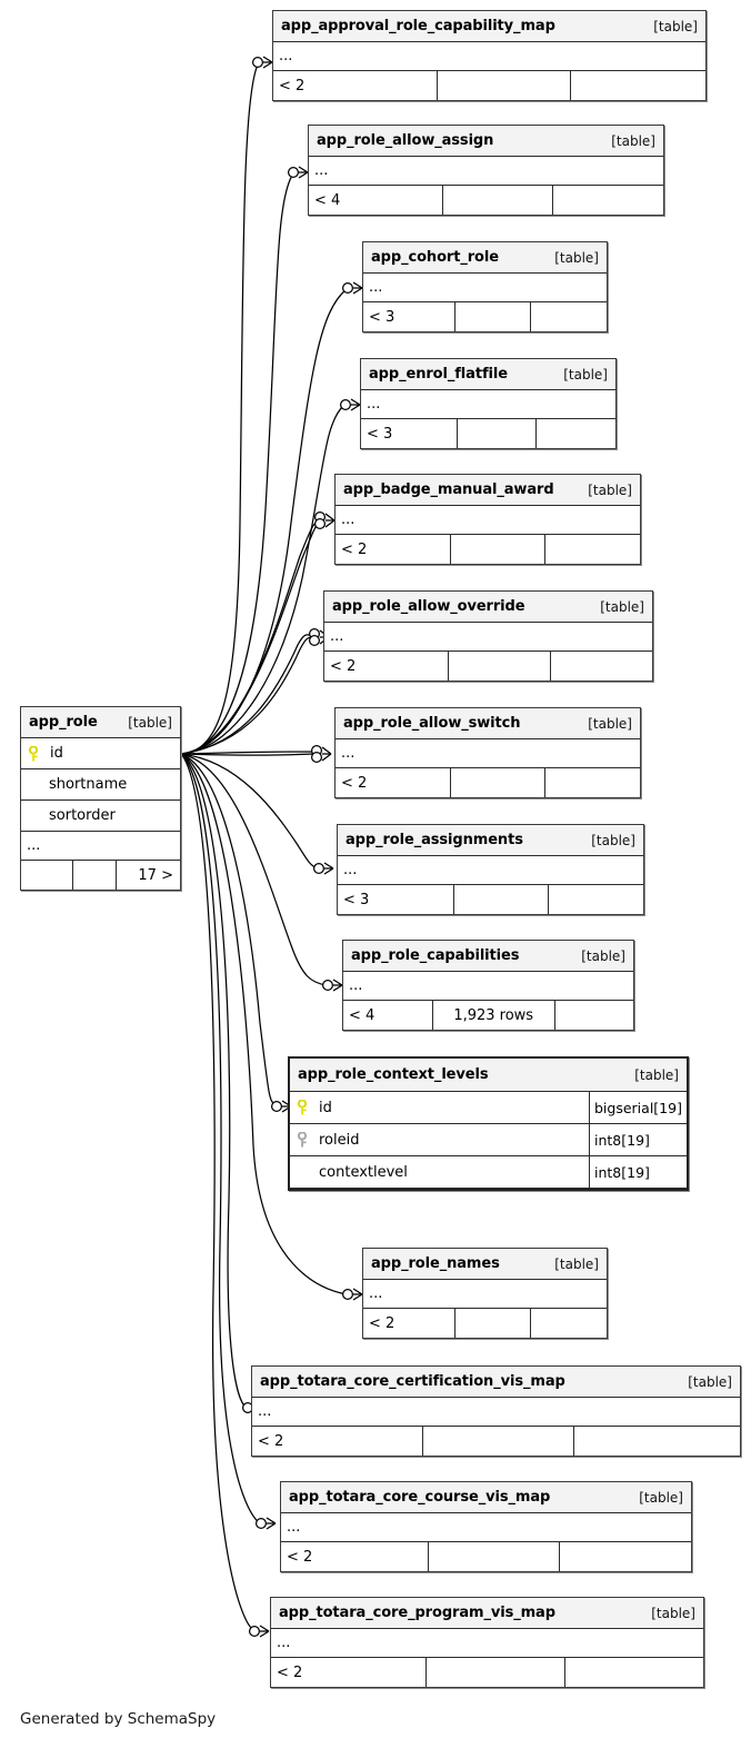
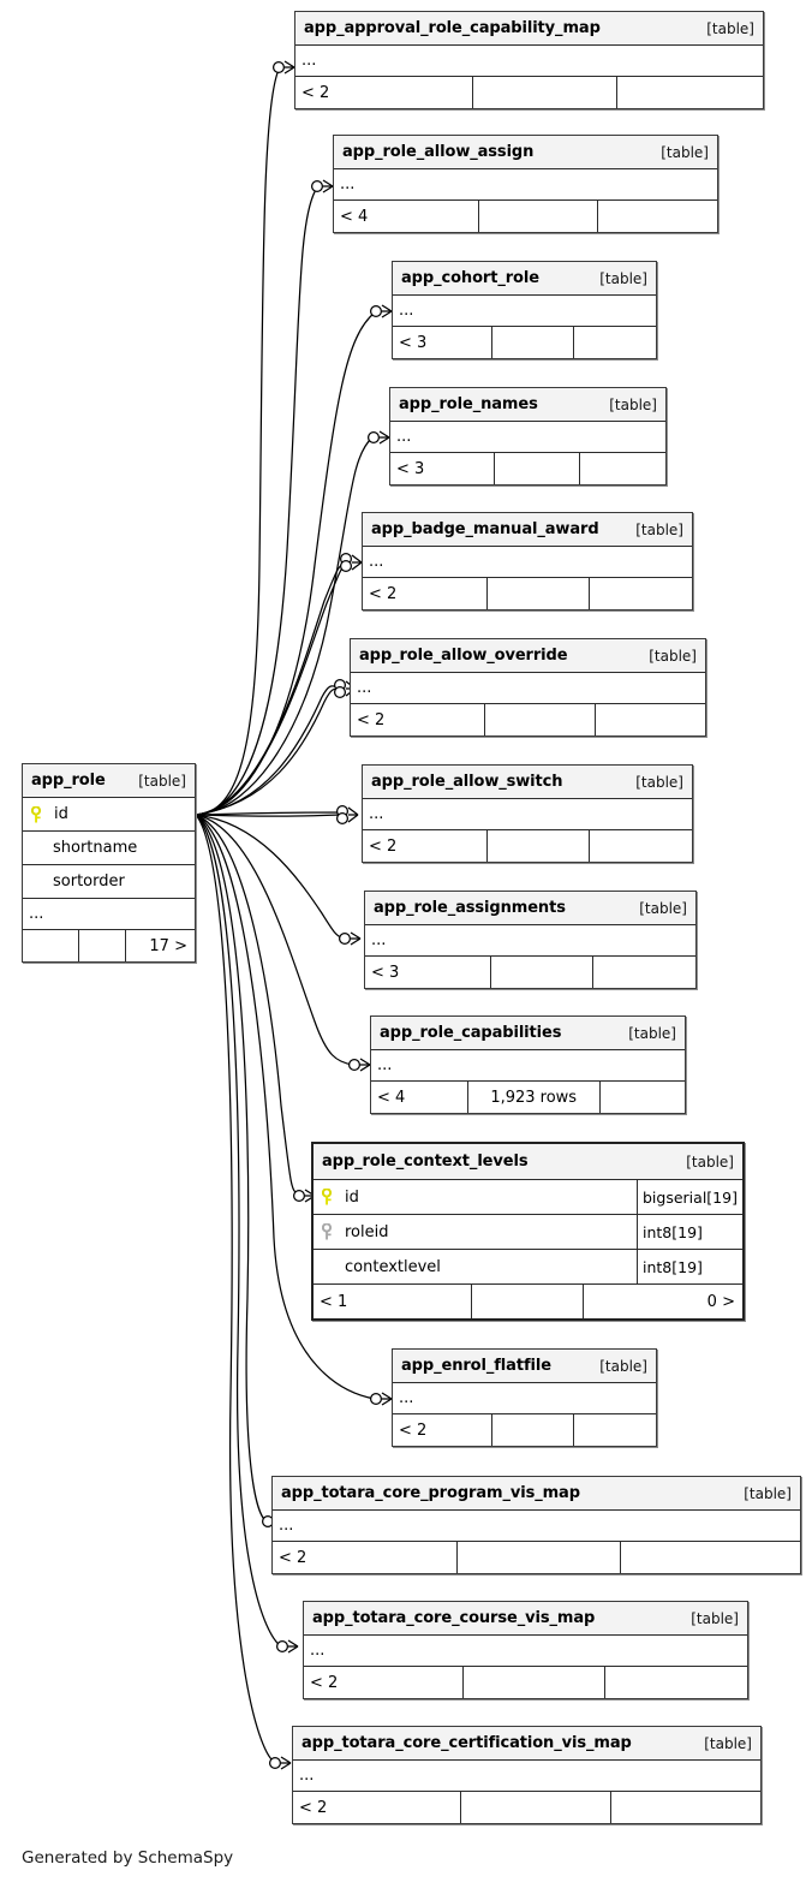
  app_role
  [table]
  id
  shortname
  sortorder
  ...
  17 >
  app_approval_role_capability_map
  [table]
  ...
  < 2
  app_role_allow_assign
  [table]
  ...
  < 4
  app_cohort_role
  [table]
  ...
  < 3
- app_enrol_flatfile
+ app_role_names
  [table]
  ...
  < 3
  app_badge_manual_award
  [table]
  ...
  < 2
  app_role_allow_override
  [table]
  ...
  < 2
  app_role_allow_switch
  [table]
  ...
  < 2
  app_role_assignments
  [table]
  ...
  < 3
  app_role_capabilities
  [table]
  ...
  < 4
  1,923 rows
  app_role_context_levels
  [table]
  id
  bigserial[19]
  roleid
  int8[19]
  contextlevel
  int8[19]
+ < 1
+ 0 >
- app_role_names
+ app_enrol_flatfile
  [table]
  ...
  < 2
- app_totara_core_certification_vis_map
+ app_totara_core_program_vis_map
  [table]
  ...
  < 2
  app_totara_core_course_vis_map
  [table]
  ...
  < 2
- app_totara_core_program_vis_map
+ app_totara_core_certification_vis_map
  [table]
  ...
  < 2
  Generated by SchemaSpy
